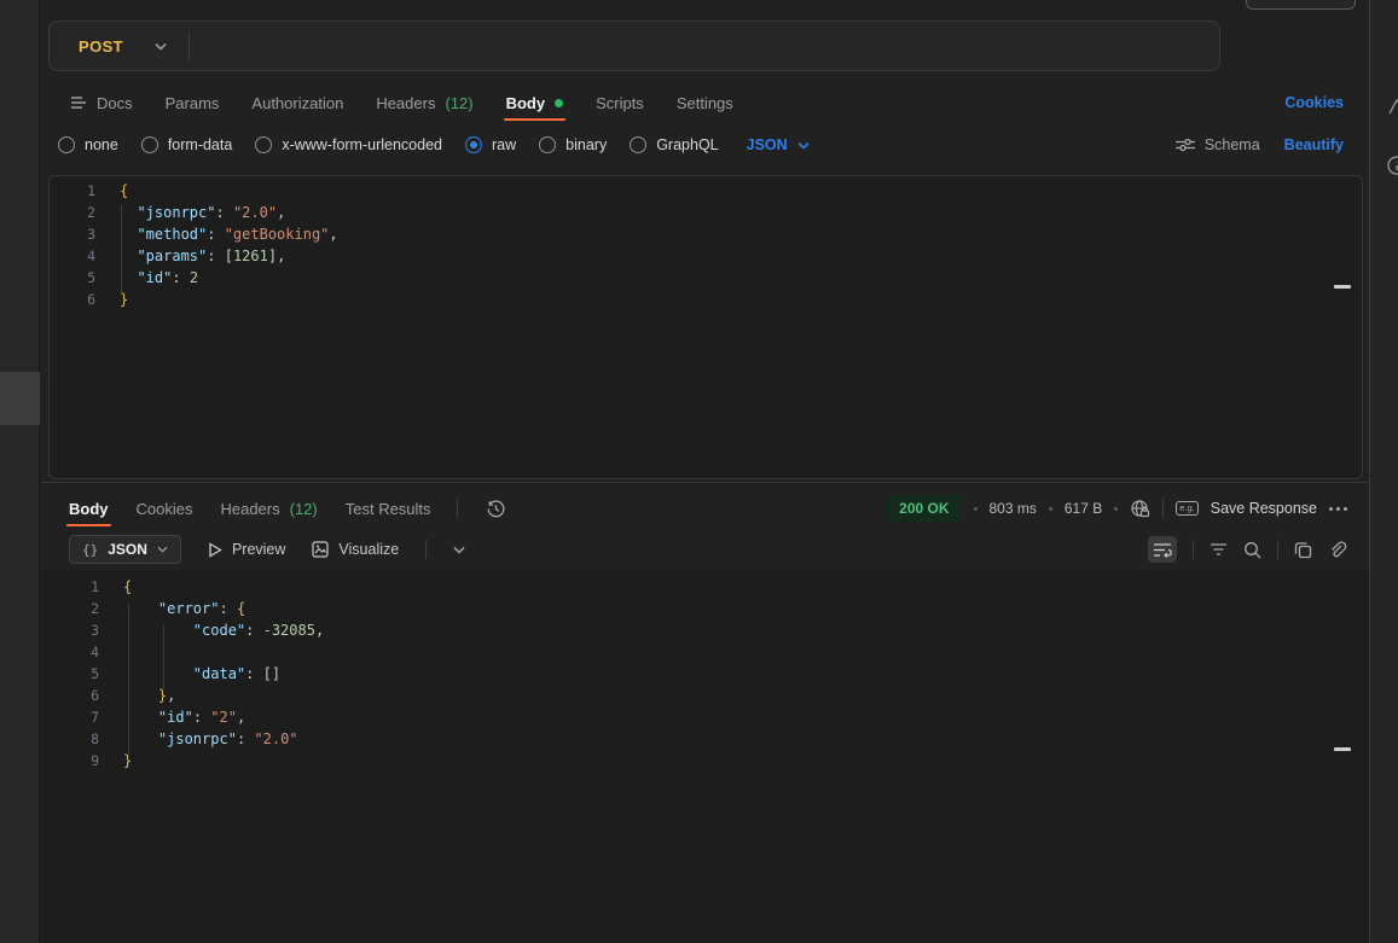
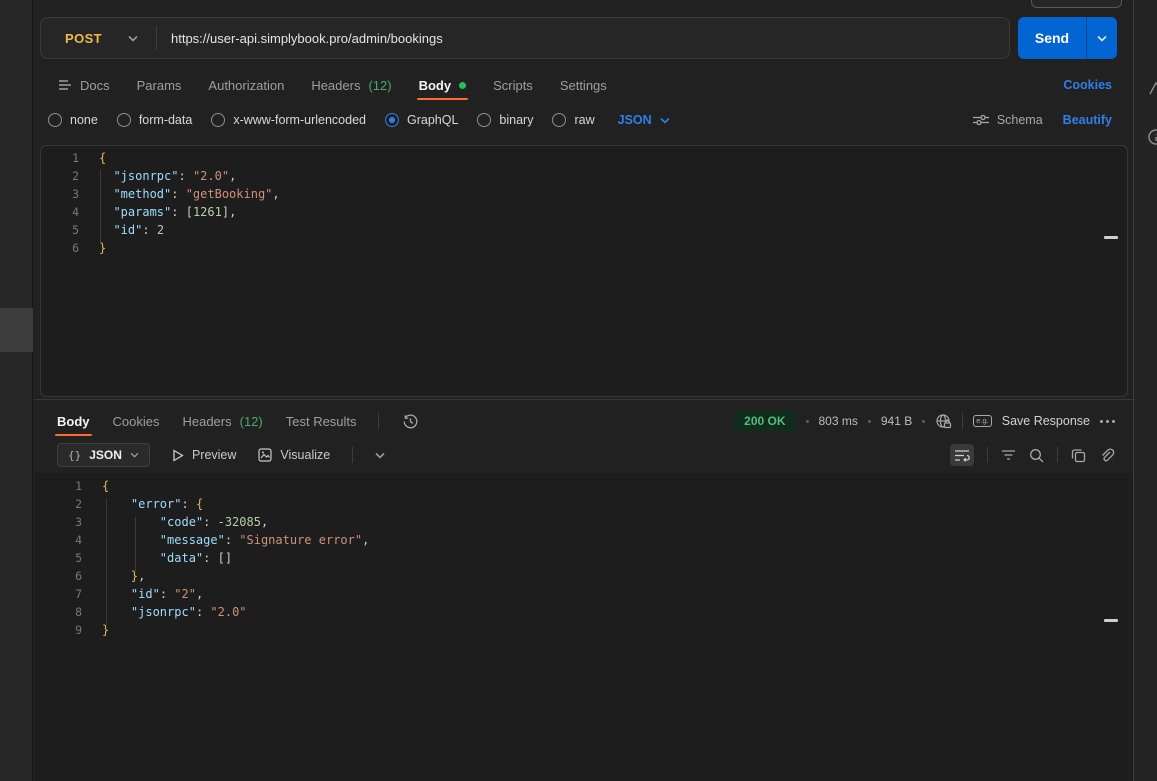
  POST
+ https://user-api.simplybook.pro/admin/bookings
+ Send
  Docs
  Params
  Authorization
  Headers
  (12)
  Body
  Scripts
  Settings
  Cookies
  none
  form-data
  x-www-form-urlencoded
- raw
+ GraphQL
  binary
- GraphQL
+ raw
  JSON
  Schema
  Beautify
  1
  {
  2
  "jsonrpc": "2.0",
  3
  "method": "getBooking",
  4
  "params": [1261],
  5
  "id": 2
  6
  }
  Body
  Cookies
  Headers
  (12)
  Test Results
  200 OK
  803 ms
- 617 B
+ 941 B
  e.g.
  Save Response
  {}
  JSON
  Preview
  Visualize
  1
  {
  2
  "error": {
  3
  "code": -32085,
  4
+ "message": "Signature error",
  5
  "data": []
  6
  },
  7
  "id": "2",
  8
  "jsonrpc": "2.0"
  9
  }
